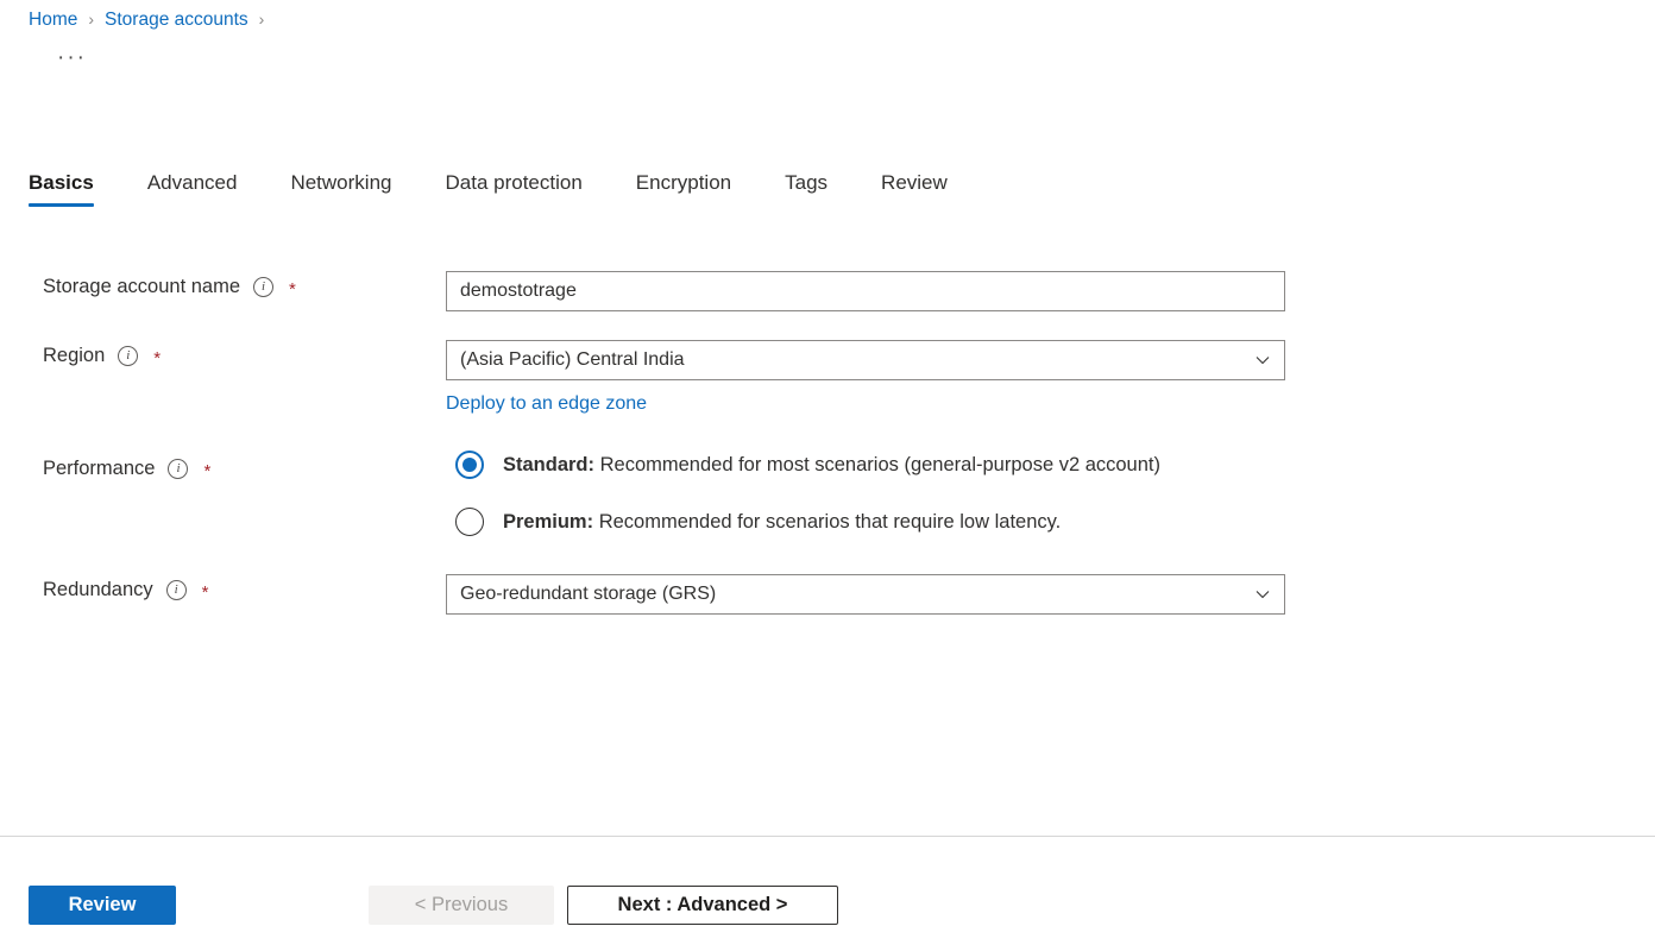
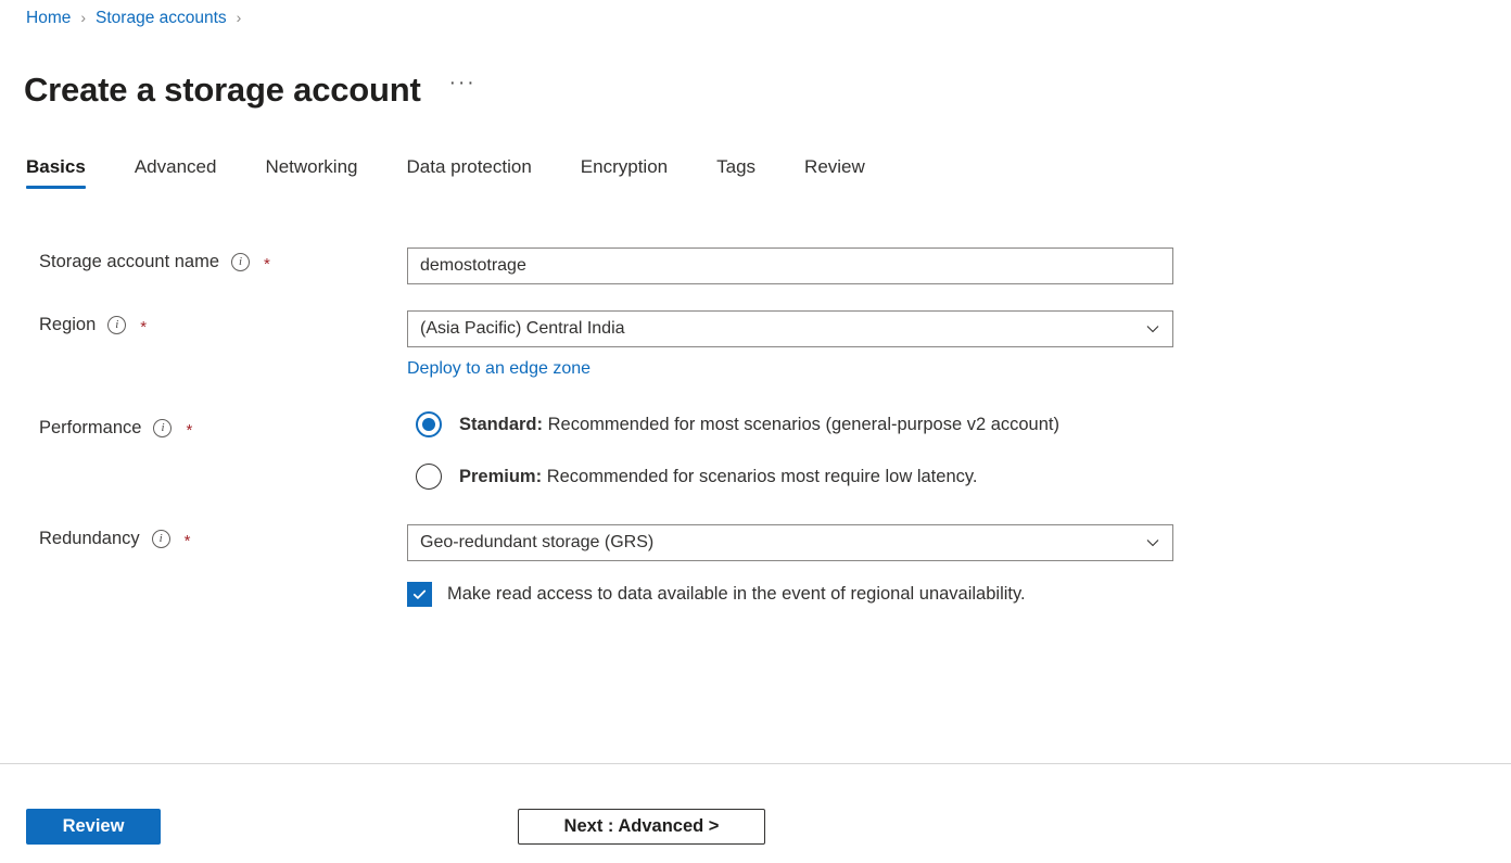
  Home
  ›
  Storage accounts
  ›
+ Create a storage account
  ···
  Basics
  Advanced
  Networking
  Data protection
  Encryption
  Tags
  Review
  Storage account name
  i
  *
  demostotrage
  Region
  i
  *
  (Asia Pacific) Central India
  Deploy to an edge zone
  Performance
  i
  *
  Standard: Recommended for most scenarios (general-purpose v2 account)
- Premium: Recommended for scenarios that require low latency.
+ Premium: Recommended for scenarios most require low latency.
  Redundancy
  i
  *
  Geo-redundant storage (GRS)
+ Make read access to data available in the event of regional unavailability.
  Review
- < Previous
  Next : Advanced >
